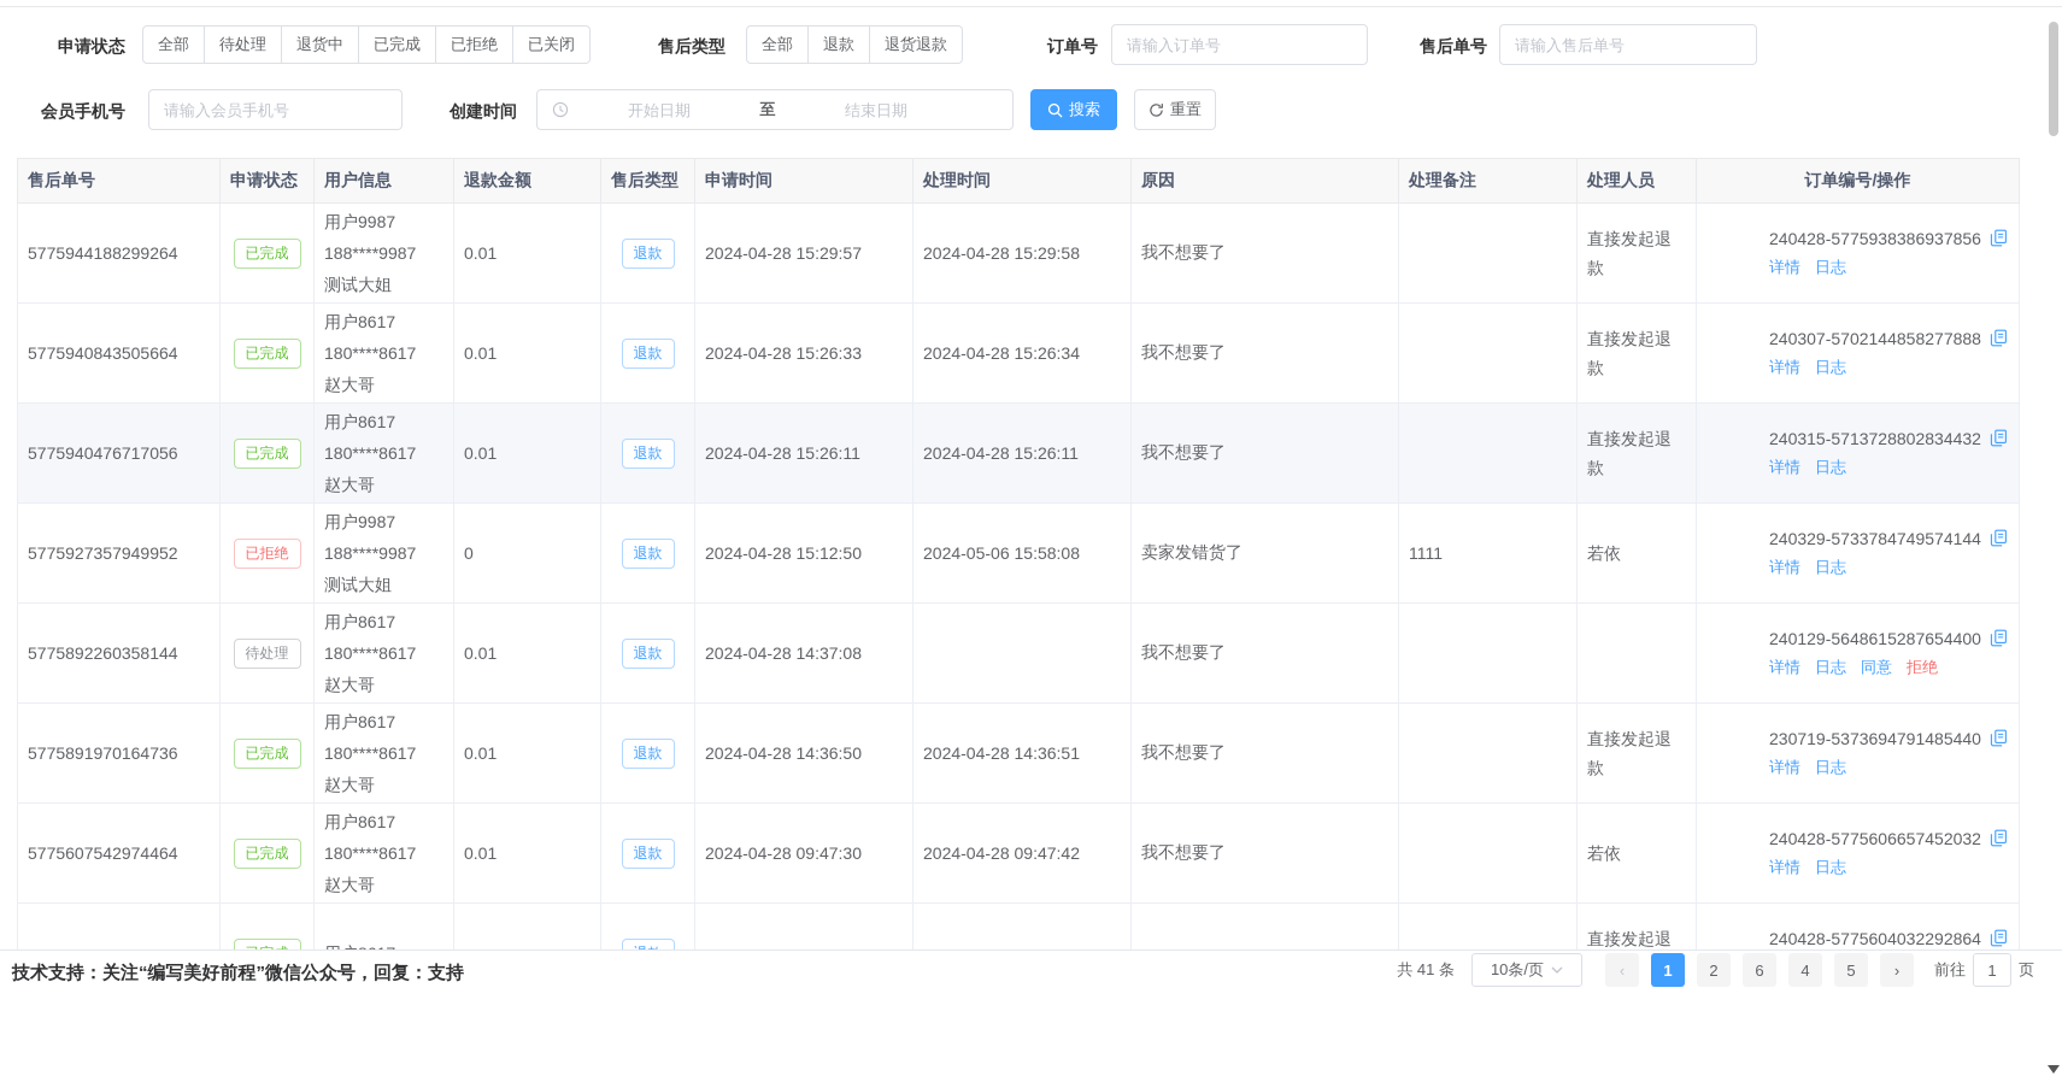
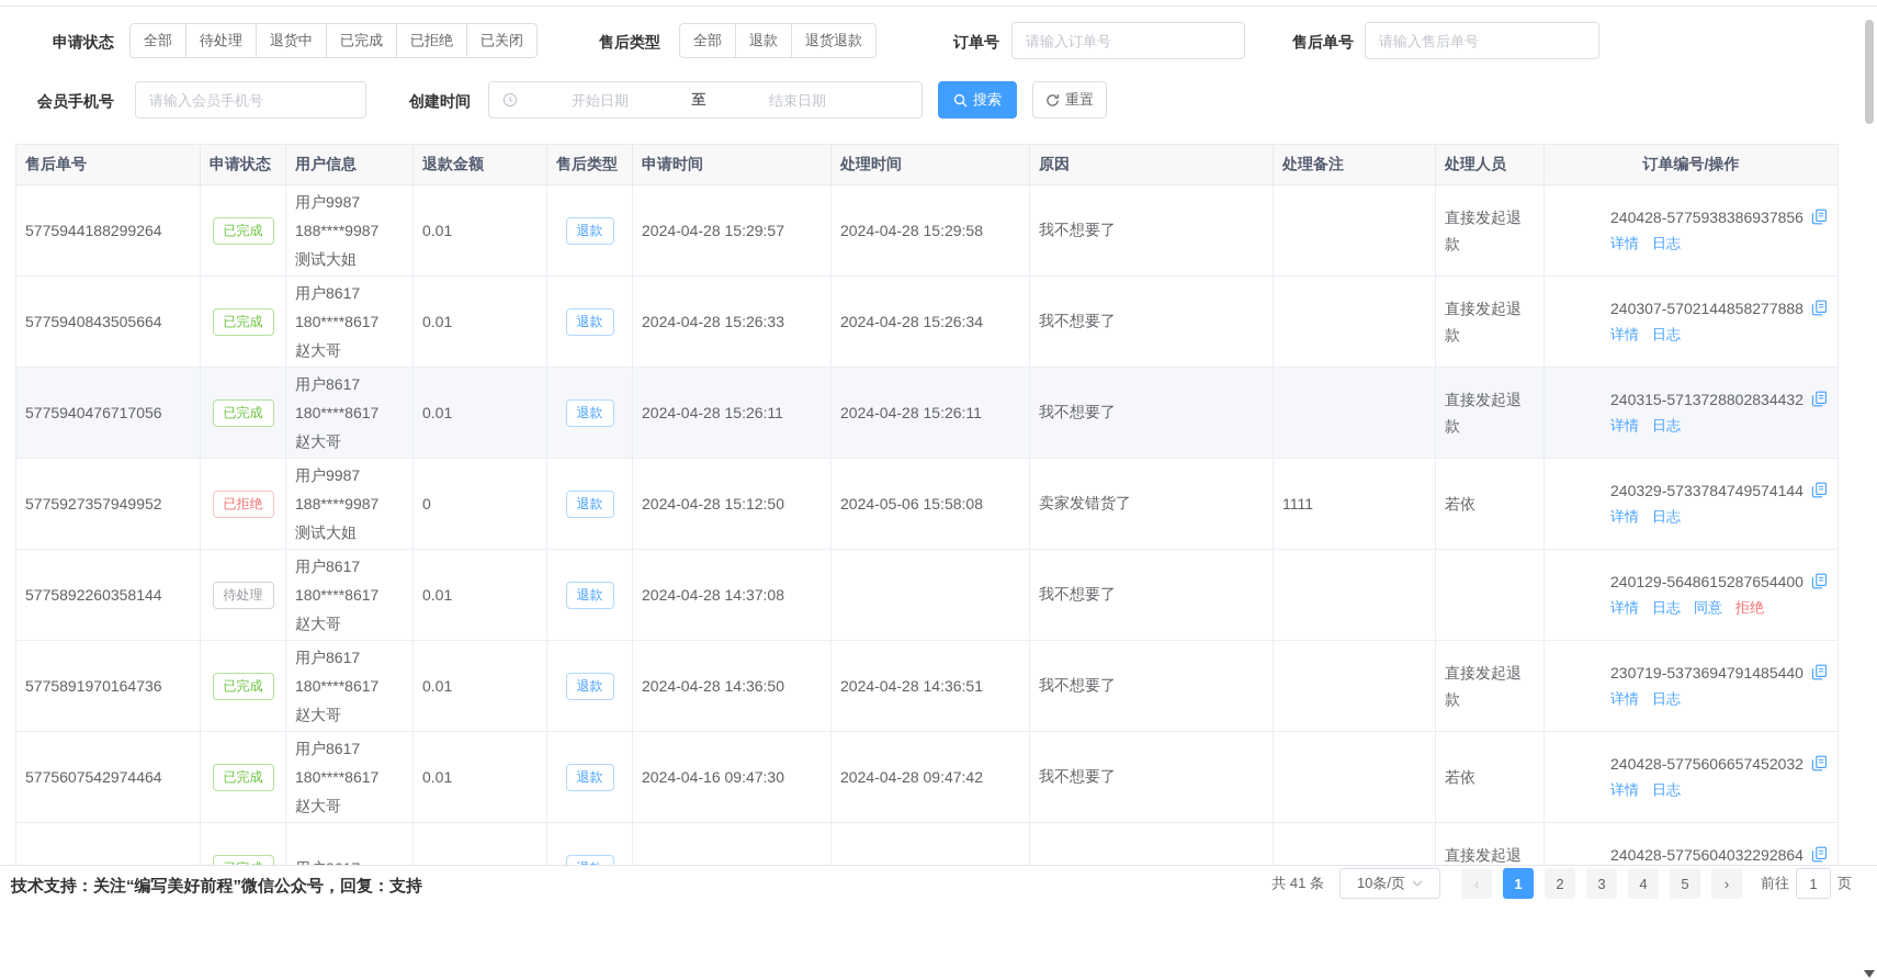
  申请状态
  全部
  待处理
  退货中
  已完成
  已拒绝
  已关闭
  售后类型
  全部
  退款
  退货退款
  订单号
  请输入订单号
  售后单号
  请输入售后单号
  会员手机号
  请输入会员手机号
  创建时间
  开始日期
  至
  结束日期
  搜索
  重置
  售后单号	申请状态	用户信息	退款金额	售后类型	申请时间	处理时间	原因	处理备注	处理人员	订单编号/操作
  5775944188299264	已完成	用户9987188****9987测试大姐	0.01	退款	2024-04-28 15:29:57	2024-04-28 15:29:58	我不想要了		直接发起退款	240428-5775938386937856详情 日志
  5775940843505664	已完成	用户8617180****8617赵大哥	0.01	退款	2024-04-28 15:26:33	2024-04-28 15:26:34	我不想要了		直接发起退款	240307-5702144858277888详情 日志
  5775940476717056	已完成	用户8617180****8617赵大哥	0.01	退款	2024-04-28 15:26:11	2024-04-28 15:26:11	我不想要了		直接发起退款	240315-5713728802834432详情 日志
  5775927357949952	已拒绝	用户9987188****9987测试大姐	0	退款	2024-04-28 15:12:50	2024-05-06 15:58:08	卖家发错货了	1111	若依	240329-5733784749574144详情 日志
  5775892260358144	待处理	用户8617180****8617赵大哥	0.01	退款	2024-04-28 14:37:08		我不想要了			240129-5648615287654400详情 日志 同意 拒绝
  5775891970164736	已完成	用户8617180****8617赵大哥	0.01	退款	2024-04-28 14:36:50	2024-04-28 14:36:51	我不想要了		直接发起退款	230719-5373694791485440详情 日志
- 5775607542974464	已完成	用户8617180****8617赵大哥	0.01	退款	2024-04-28 09:47:30	2024-04-28 09:47:42	我不想要了		若依	240428-5775606657452032详情 日志
+ 5775607542974464	已完成	用户8617180****8617赵大哥	0.01	退款	2024-04-16 09:47:30	2024-04-28 09:47:42	我不想要了		若依	240428-5775606657452032详情 日志
  技术支持：关注“编写美好前程”微信公众号，回复：支持
  共 41 条
  10条/页
  ‹
  1
  2
- 6
+ 3
  4
  5
  ›
  前往
  1
  页
